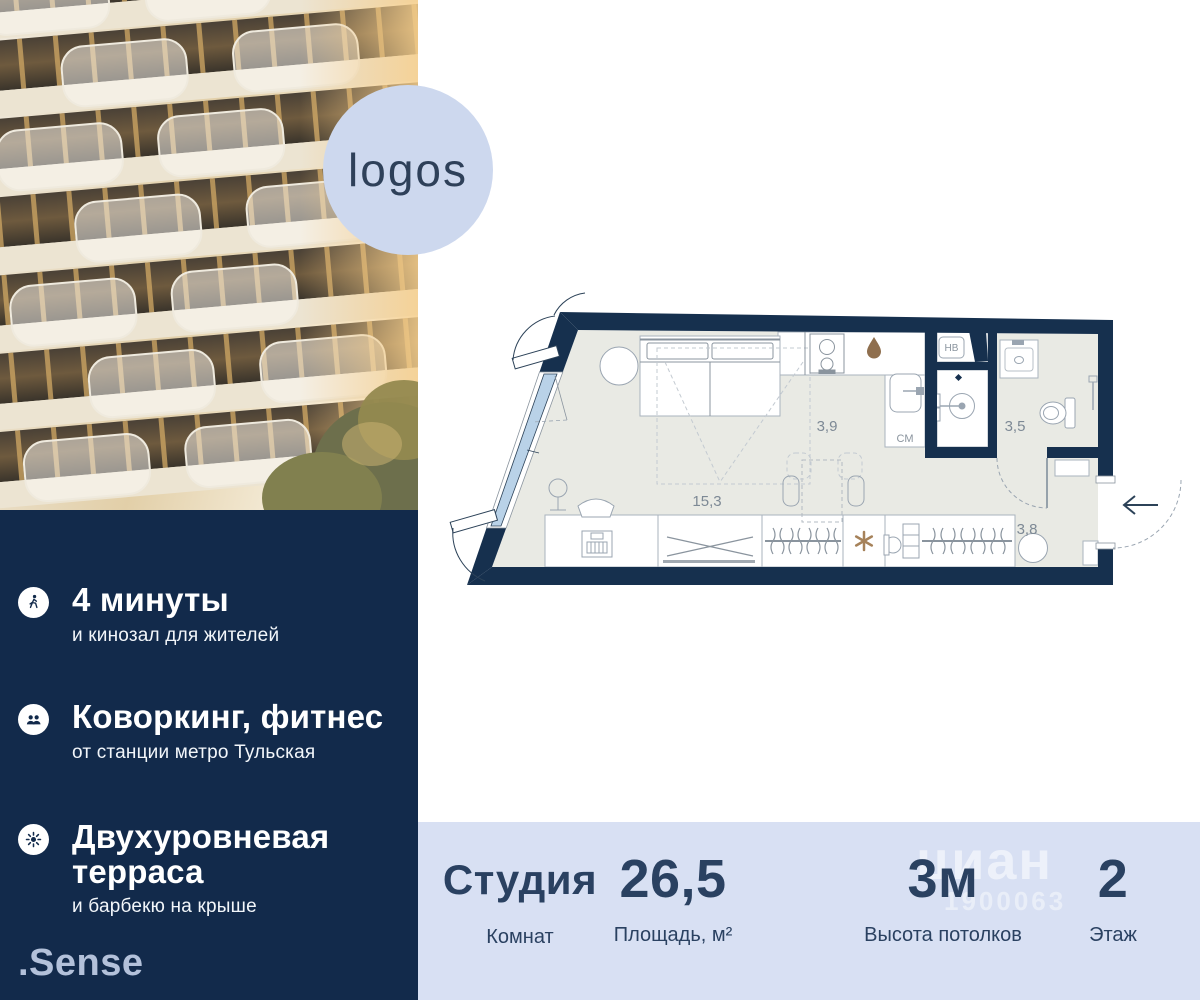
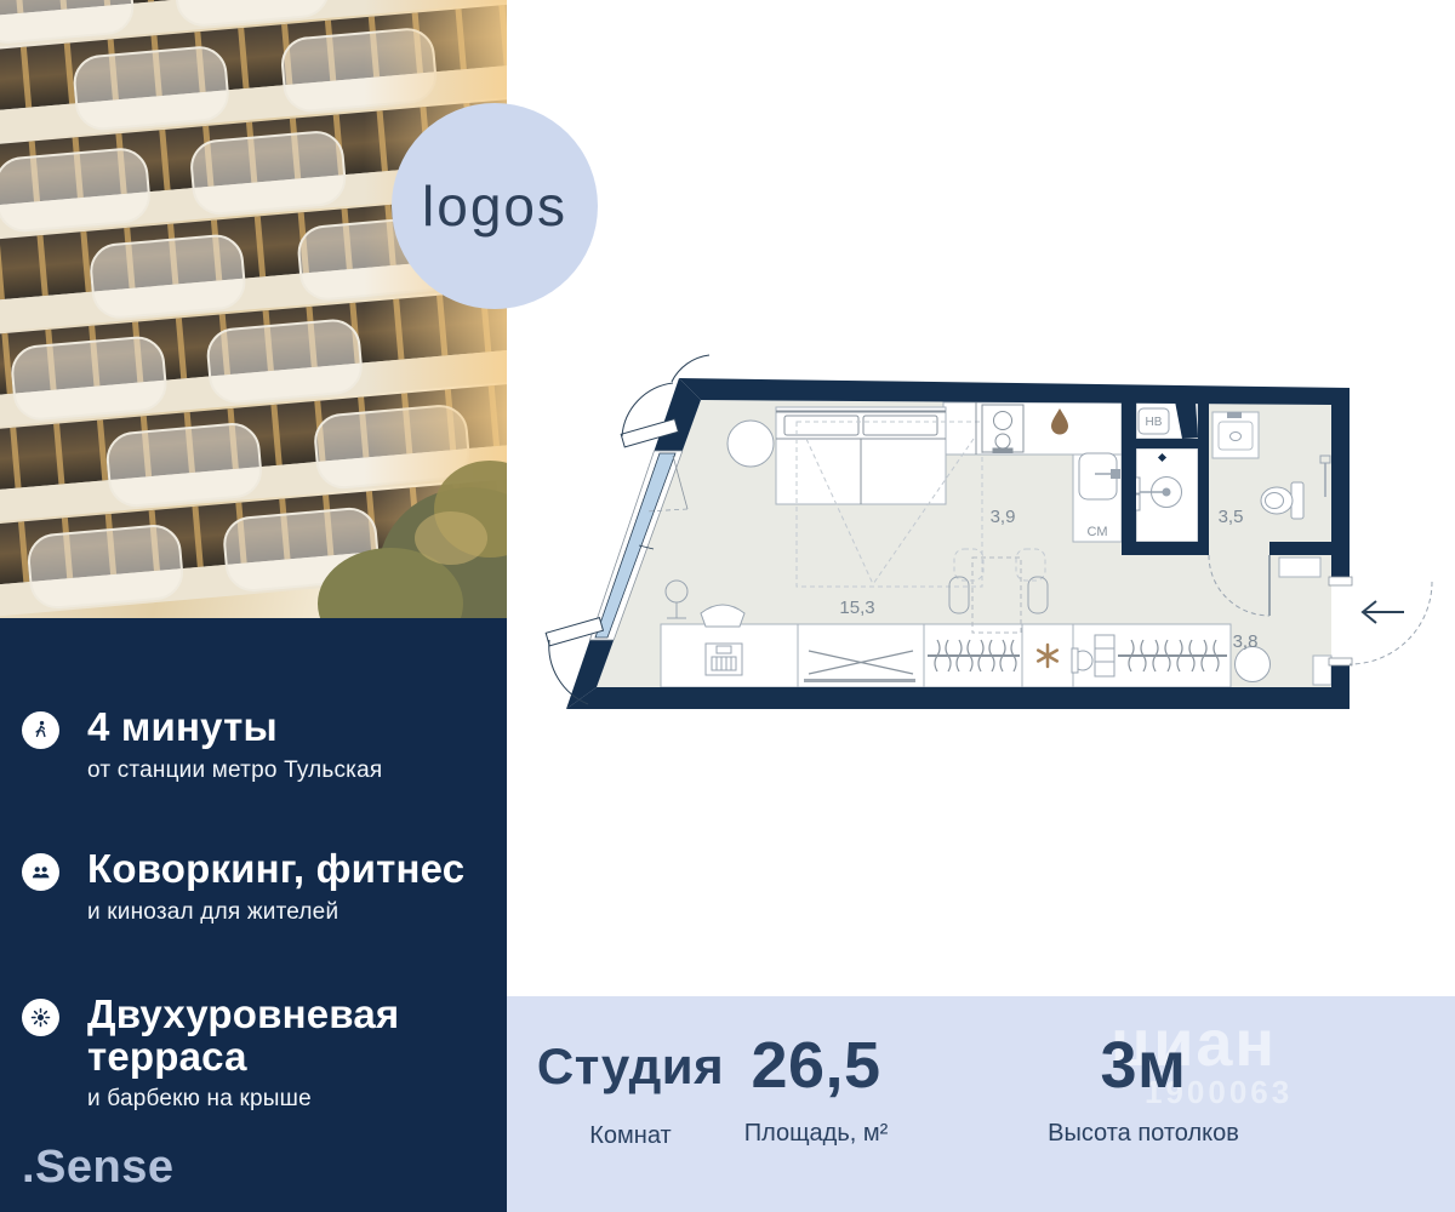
  logos
  4 минуты
- и кинозал для жителей
+ от станции метро Тульская
  Коворкинг, фитнес
- от станции метро Тульская
+ и кинозал для жителей
  Двухуровневая терраса
  и барбекю на крыше
  .Sense
  СМ
  НВ
  15,3
  3,9
  3,5
  3,8
  циан
  1900063
  Студия
  Комнат
  26,5
  Площадь, м²
  3м
  Высота потолков
- 2
- Этаж
